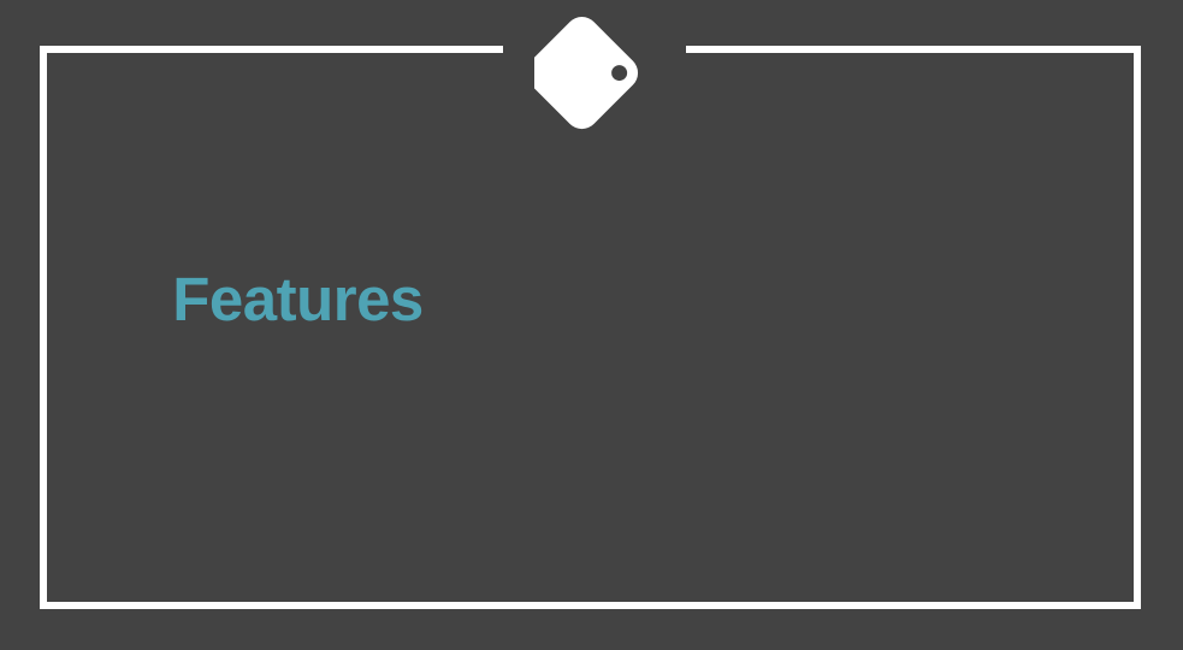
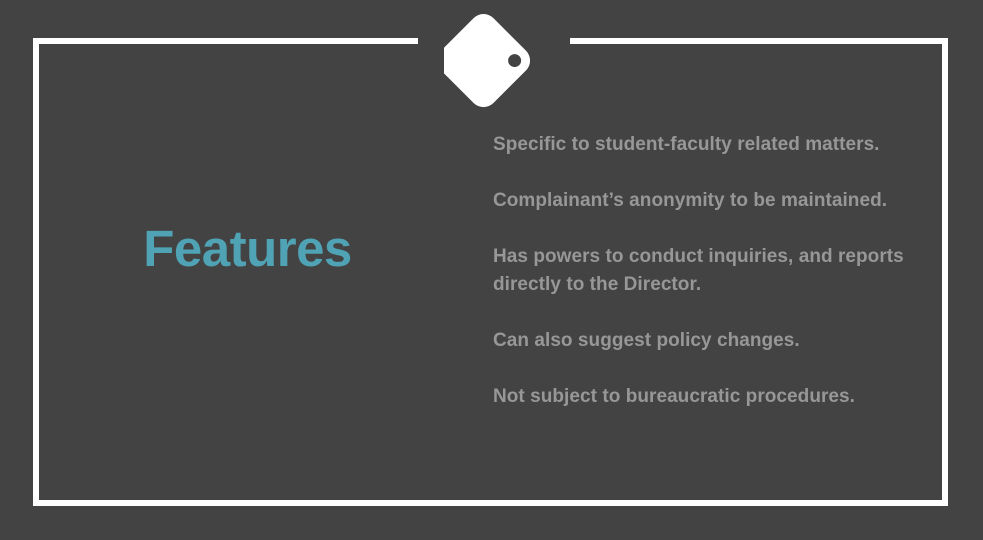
  Features
+ Specific to student-faculty related matters.
+ Complainant’s anonymity to be maintained.
+ Has powers to conduct inquiries, and reports directly to the Director.
+ Can also suggest policy changes.
+ Not subject to bureaucratic procedures.
